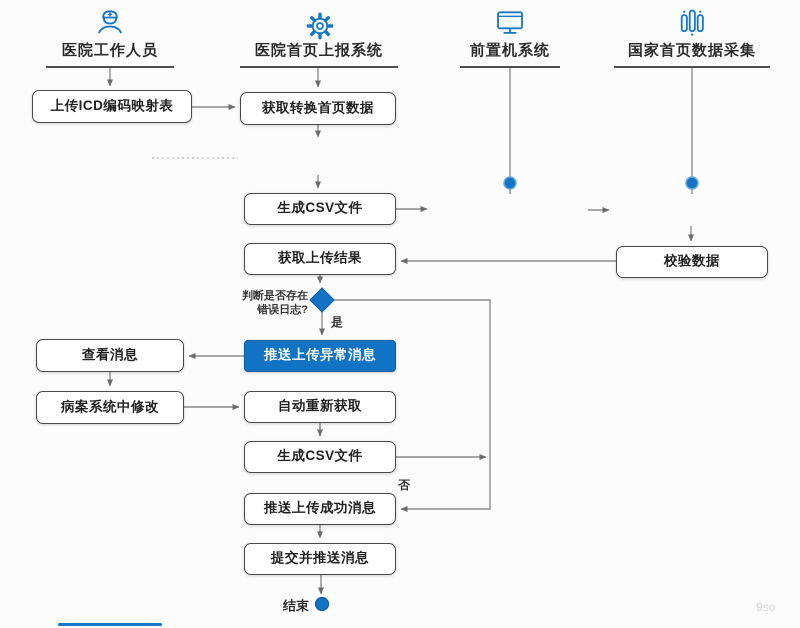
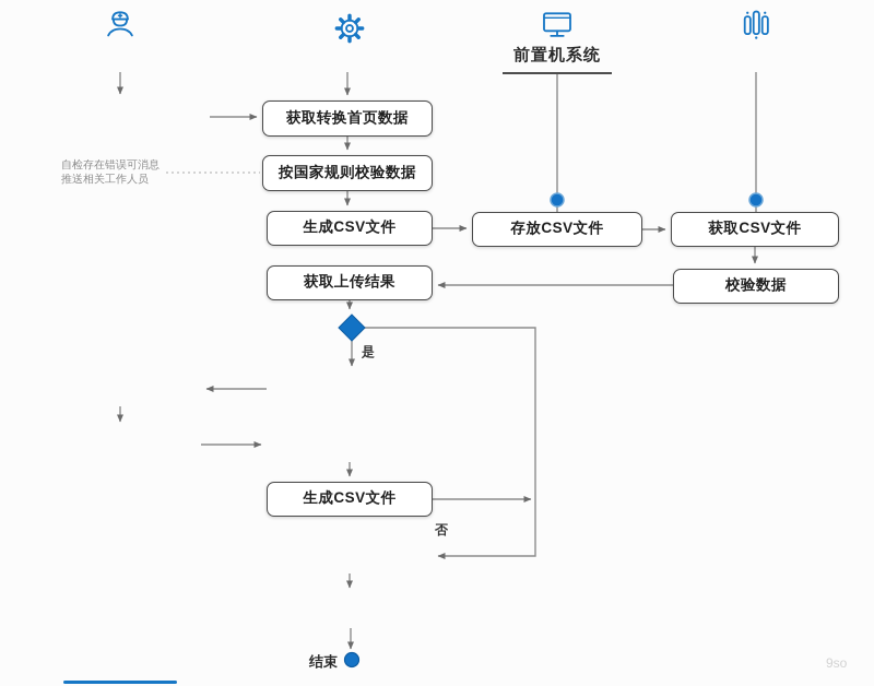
- 医院工作人员
- 医院首页上报系统
  前置机系统
- 国家首页数据采集
- 上传ICD编码映射表
  获取转换首页数据
+ 按国家规则校验数据
  生成CSV文件
+ 存放CSV文件
+ 获取CSV文件
  校验数据
  获取上传结果
- 推送上传异常消息
- 查看消息
- 病案系统中修改
- 自动重新获取
  生成CSV文件
- 推送上传成功消息
- 提交并推送消息
- 判断是否存在
- 错误日志?
  是
  否
+ 自检存在错误可消息
+ 推送相关工作人员
  结束
  9so
